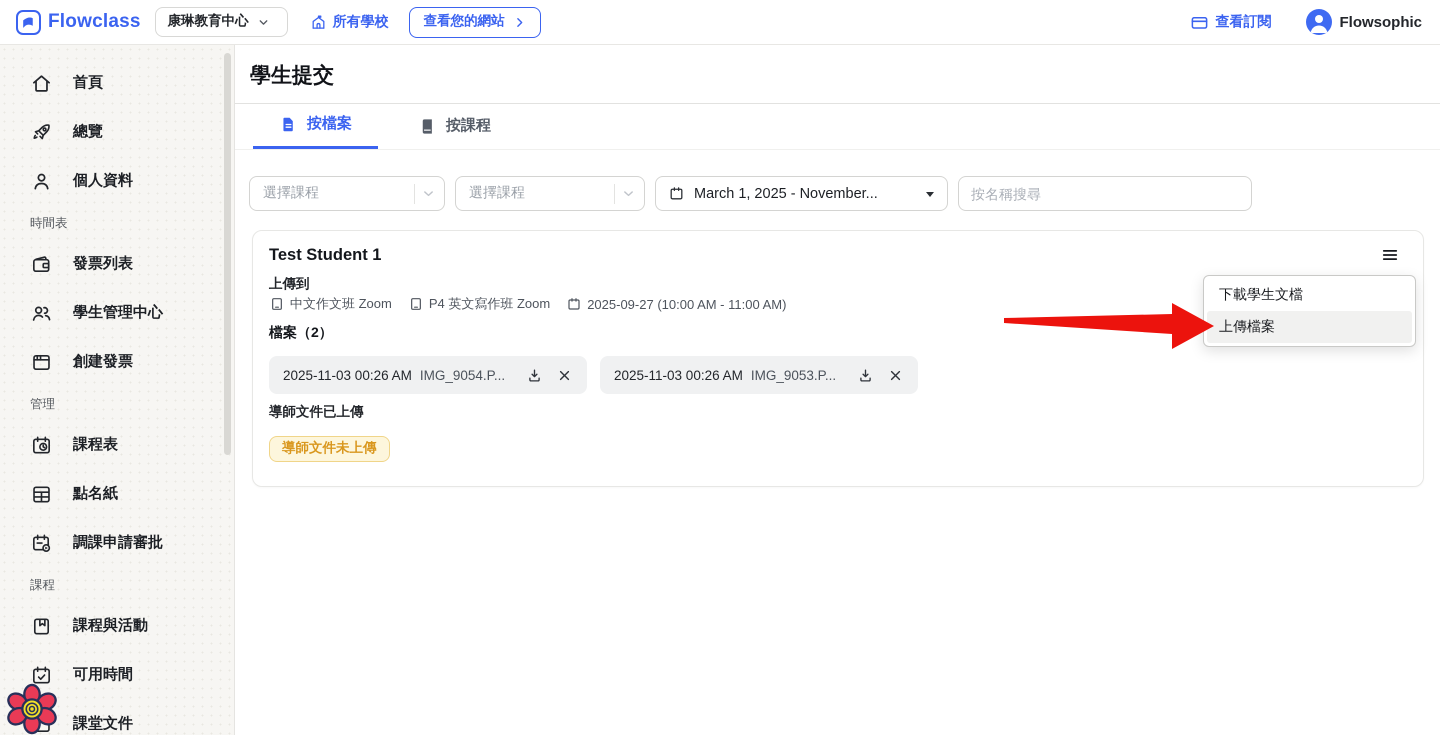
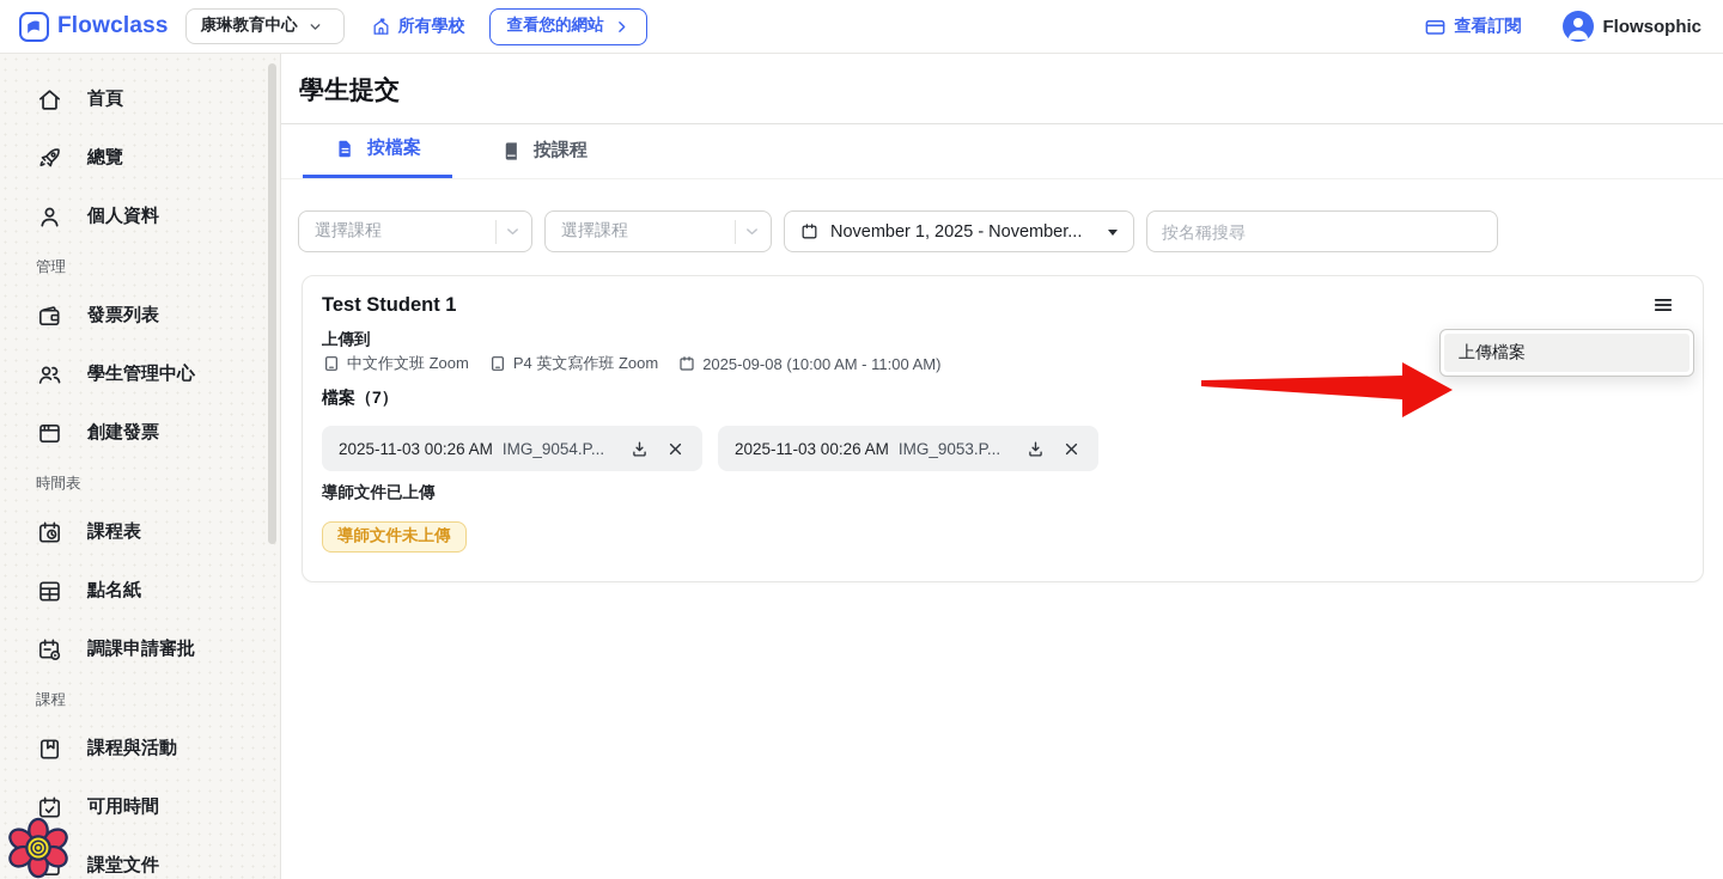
  Flowclass
  康琳教育中心
  所有學校
  查看您的網站
  查看訂閱
  Flowsophic
  首頁
  總覽
  個人資料
- 時間表
+ 管理
  發票列表
  學生管理中心
  創建發票
- 管理
+ 時間表
  課程表
  點名紙
  調課申請審批
  課程
  課程與活動
  可用時間
  課堂文件
  學生提交
  按檔案
  按課程
  選擇課程
  選擇課程
- March 1, 2025 - November...
+ November 1, 2025 - November...
  按名稱搜尋
  Test Student 1
  上傳到
  中文作文班 Zoom
  P4 英文寫作班 Zoom
- 2025-09-27 (10:00 AM - 11:00 AM)
+ 2025-09-08 (10:00 AM - 11:00 AM)
- 檔案（2）
+ 檔案（7）
  2025-11-03 00:26 AM
  IMG_9054.P...
  2025-11-03 00:26 AM
  IMG_9053.P...
  導師文件已上傳
  導師文件未上傳
- 下載學生文檔
  上傳檔案
